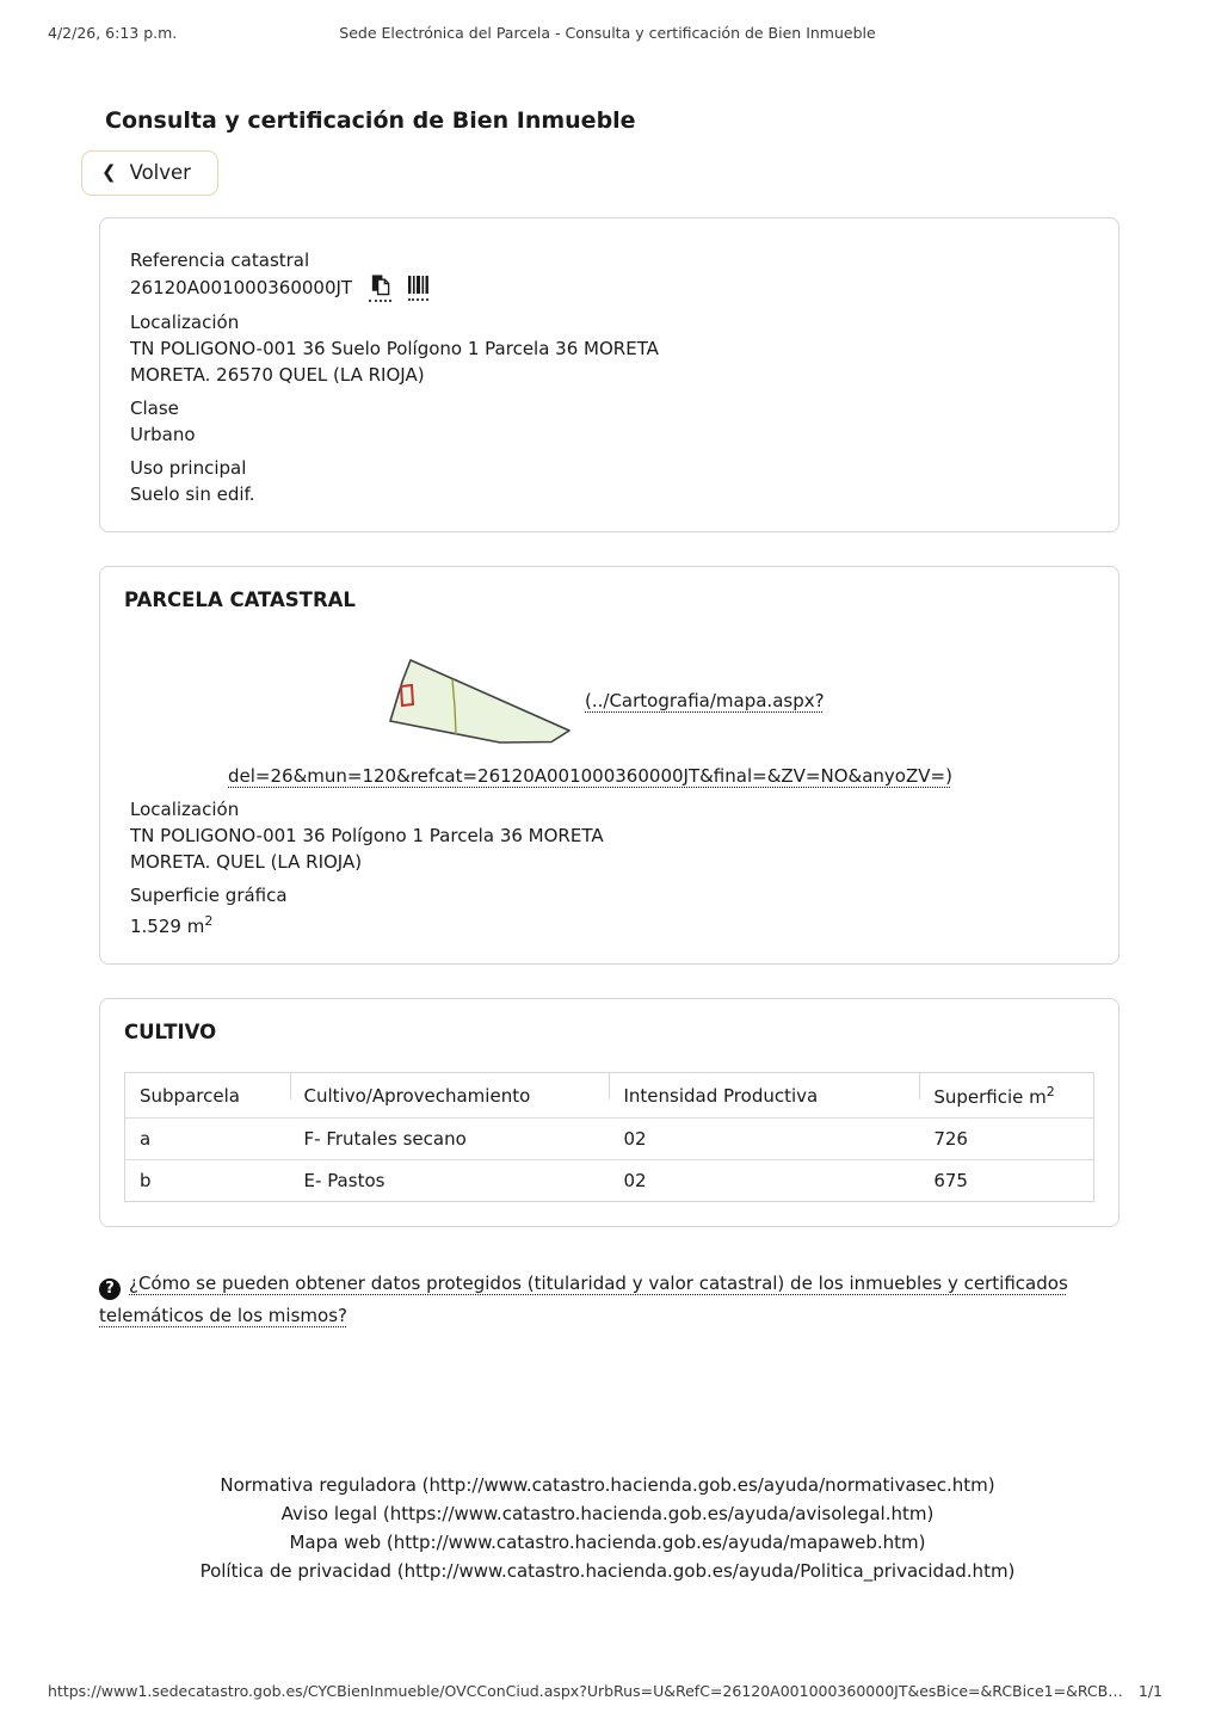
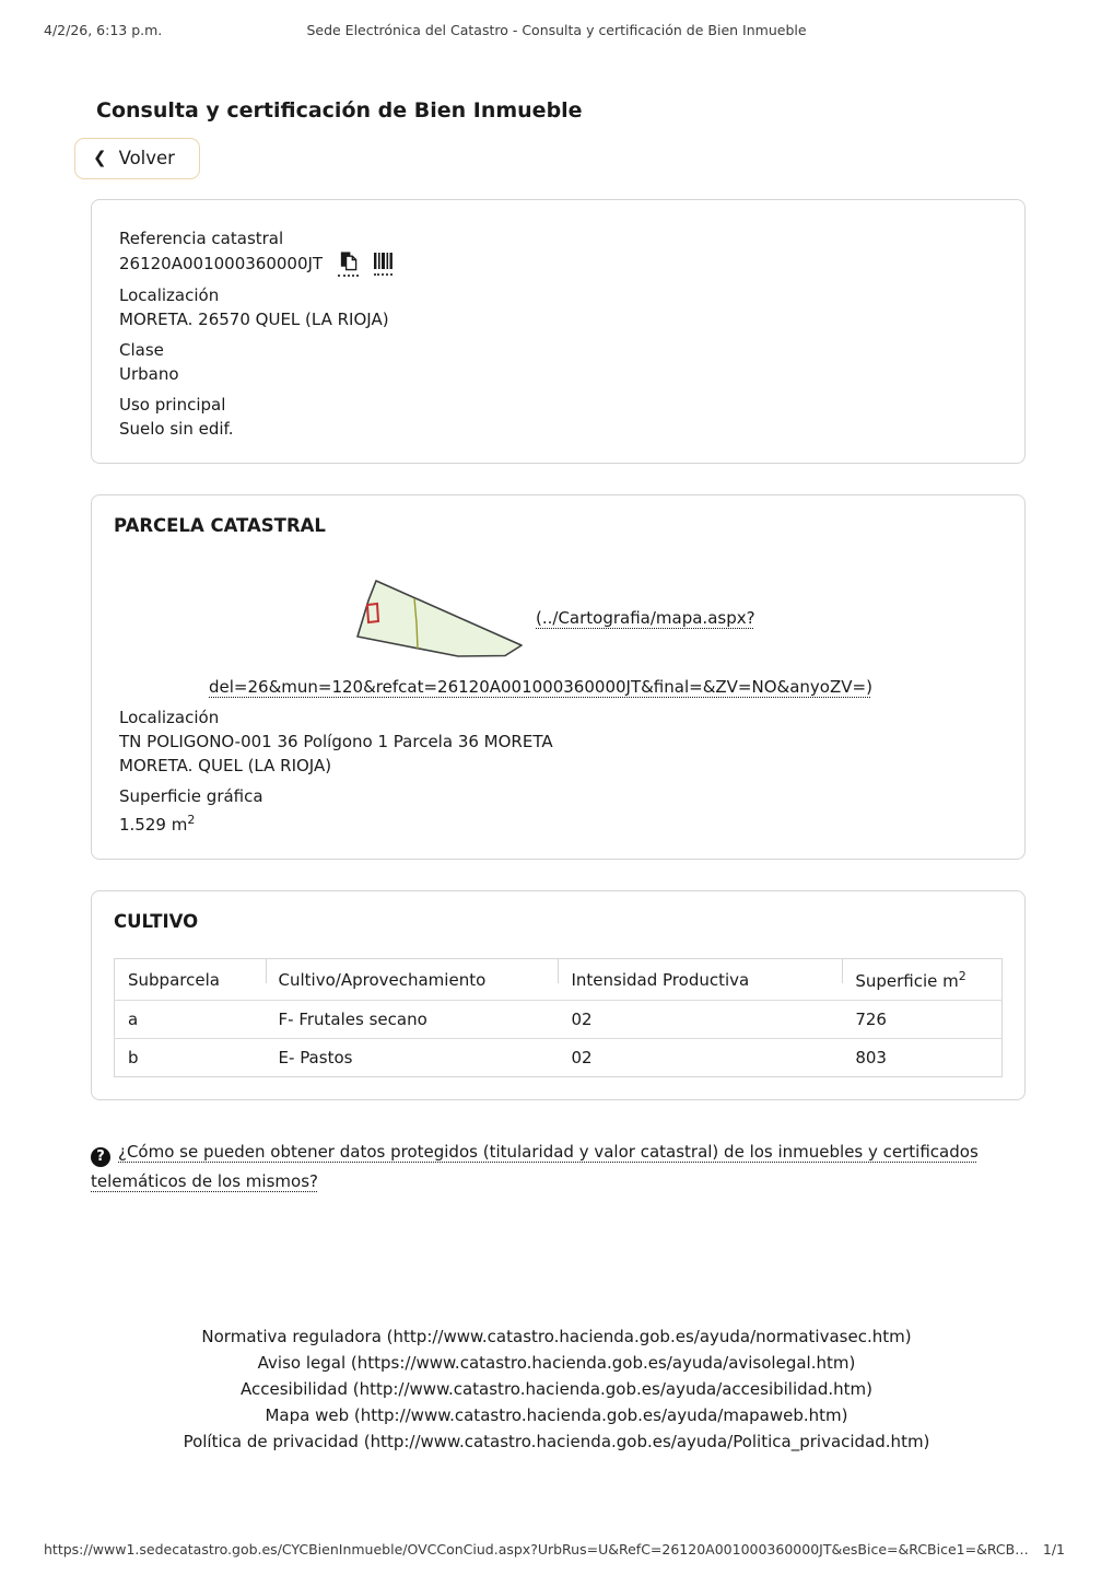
  4/2/26, 6:13 p.m.
- Sede Electrónica del Parcela - Consulta y certificación de Bien Inmueble
+ Sede Electrónica del Catastro - Consulta y certificación de Bien Inmueble
  Consulta y certificación de Bien Inmueble
  ❮
  Volver
  Referencia catastral
  26120A001000360000JT
  Localización
- TN POLIGONO-001 36 Suelo Polígono 1 Parcela 36 MORETA
  MORETA. 26570 QUEL (LA RIOJA)
  Clase
  Urbano
  Uso principal
  Suelo sin edif.
  PARCELA CATASTRAL
  (../Cartografia/mapa.aspx?
  del=26&mun=120&refcat=26120A001000360000JT&final=&ZV=NO&anyoZV=)
  Localización
  TN POLIGONO-001 36 Polígono 1 Parcela 36 MORETA
  MORETA. QUEL (LA RIOJA)
  Superficie gráfica
  1.529 m2
  CULTIVO
  Subparcela	Cultivo/Aprovechamiento	Intensidad Productiva	Superficie m2
  a	F- Frutales secano	02	726
- b	E- Pastos	02	675
+ b	E- Pastos	02	803
  ? ¿Cómo se pueden obtener datos protegidos (titularidad y valor catastral) de los inmuebles y certificados telemáticos de los mismos?
  Normativa reguladora (http://www.catastro.hacienda.gob.es/ayuda/normativasec.htm)
  Aviso legal (https://www.catastro.hacienda.gob.es/ayuda/avisolegal.htm)
+ Accesibilidad (http://www.catastro.hacienda.gob.es/ayuda/accesibilidad.htm)
  Mapa web (http://www.catastro.hacienda.gob.es/ayuda/mapaweb.htm)
  Política de privacidad (http://www.catastro.hacienda.gob.es/ayuda/Politica_privacidad.htm)
  https://www1.sedecatastro.gob.es/CYCBienInmueble/OVCConCiud.aspx?UrbRus=U&RefC=26120A001000360000JT&esBice=&RCBice1=&RCB…
  1/1
